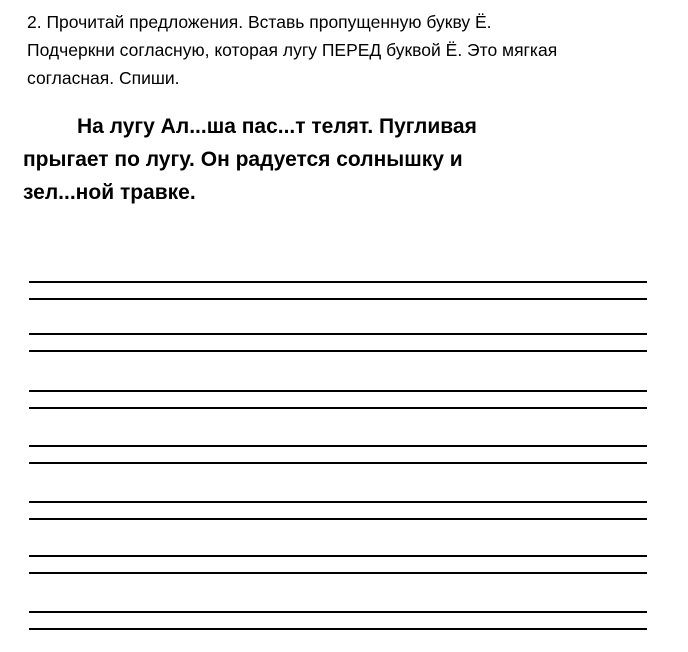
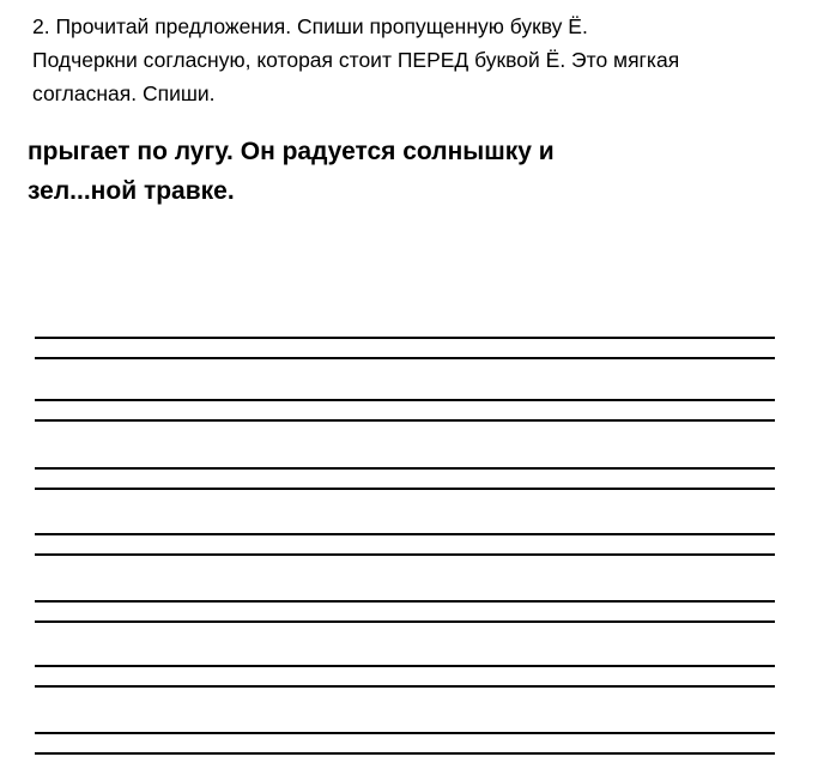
- 2. Прочитай предложения. Вставь пропущенную букву Ё.
+ 2. Прочитай предложения. Спиши пропущенную букву Ё.
- Подчеркни согласную, которая лугу ПЕРЕД буквой Ё. Это мягкая
+ Подчеркни согласную, которая стоит ПЕРЕД буквой Ё. Это мягкая
  согласная. Спиши.
- На лугу Ал...ша пас...т телят. Пугливая
  прыгает по лугу. Он радуется солнышку и
  зел...ной травке.
